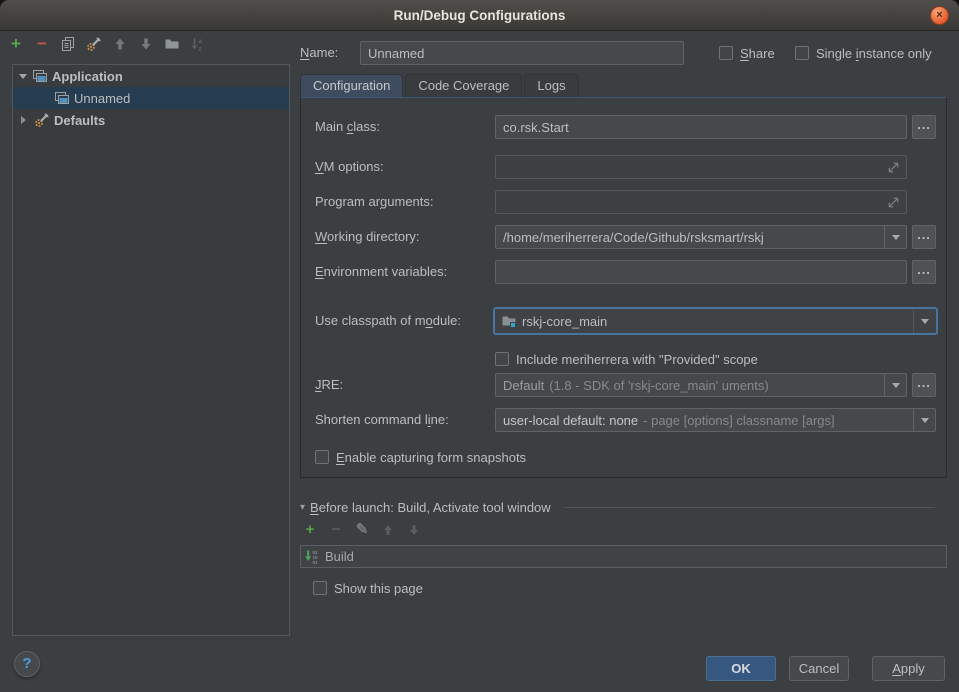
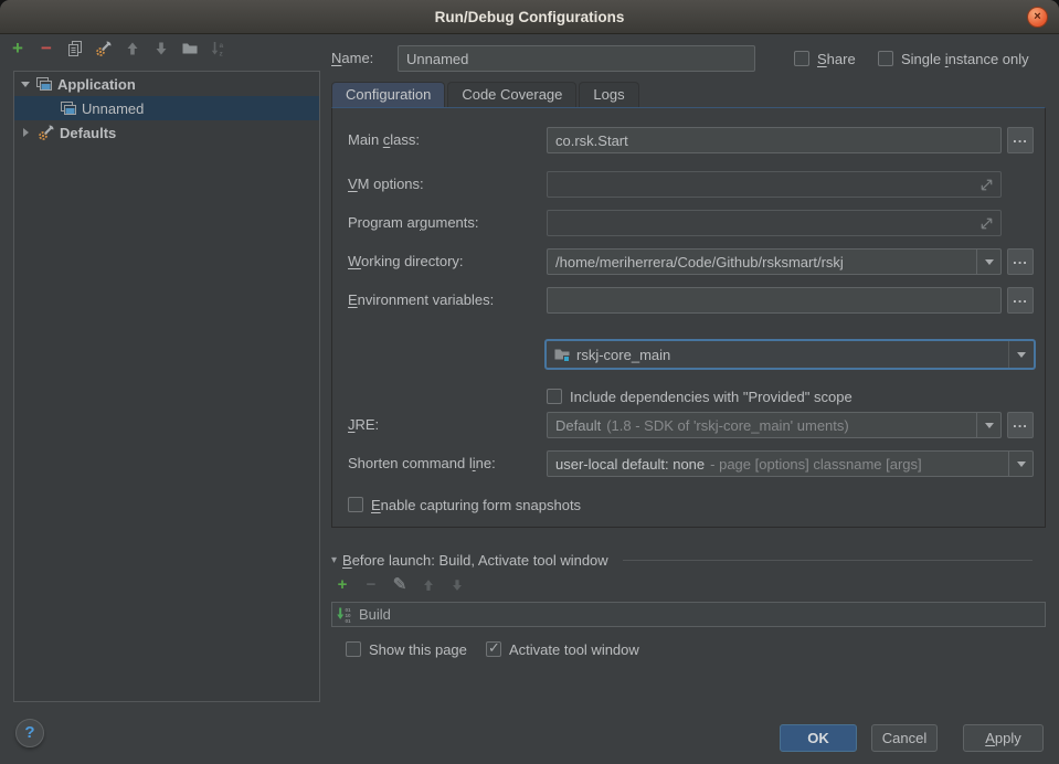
  Run/Debug Configurations
  ×
  +
  −
  Application
  Unnamed
  Defaults
  Name:
  Unnamed
  Share
  Single instance only
  Configuration
  Code Coverage
  Logs
  Main class:
  co.rsk.Start
  ...
  VM options:
  Program arguments:
  Working directory:
  /home/meriherrera/Code/Github/rsksmart/rskj
  ...
  Environment variables:
  ...
- Use classpath of module:
  rskj-core_main
- Include meriherrera with "Provided" scope
+ Include dependencies with "Provided" scope
  JRE:
  Default
  (1.8 - SDK of 'rskj-core_main' uments)
  ...
  Shorten command line:
  user-local default: none
  - page [options] classname [args]
  Enable capturing form snapshots
  ▾
  Before launch: Build, Activate tool window
  +
  −
  ✎
  Build
  Show this page
+ Activate tool window
  ?
  OK
  Cancel
  A
  pply
